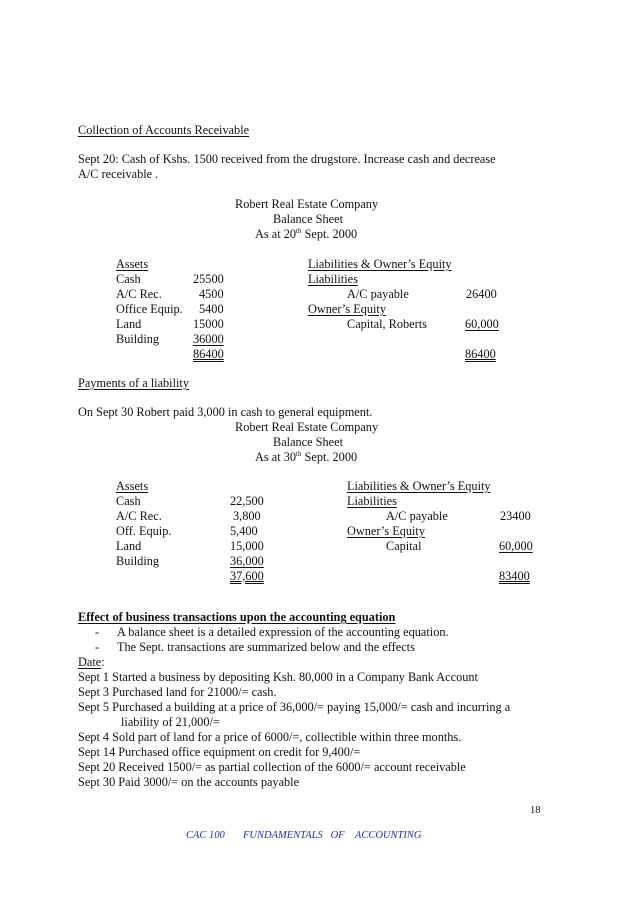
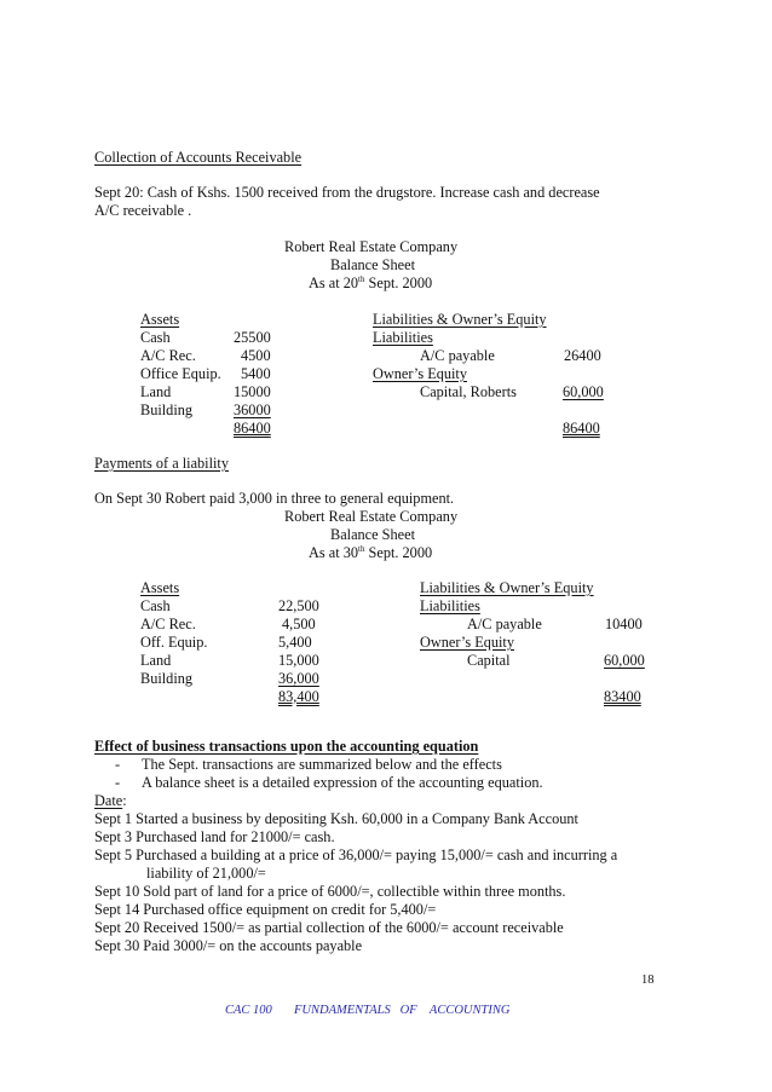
  Collection of Accounts Receivable
  Sept 20: Cash of Kshs. 1500 received from the drugstore. Increase cash and decrease
  A/C receivable .
  Robert Real Estate Company
  Balance Sheet
  As at 20th Sept. 2000
  Assets
  Cash
  25500
  A/C Rec.
  4500
  Office Equip.
  5400
  Land
  15000
  Building
  36000
  86400
  Liabilities & Owner’s Equity
  Liabilities
  A/C payable
  26400
  Owner’s Equity
  Capital, Roberts
  60,000
  86400
  Payments of a liability
- On Sept 30 Robert paid 3,000 in cash to general equipment.
+ On Sept 30 Robert paid 3,000 in three to general equipment.
  Robert Real Estate Company
  Balance Sheet
  As at 30th Sept. 2000
  Assets
  Cash
  22,500
  A/C Rec.
- 3,800
+ 4,500
  Off. Equip.
  5,400
  Land
  15,000
  Building
  36,000
- 37,600
+ 83,400
  Liabilities & Owner’s Equity
  Liabilities
  A/C payable
- 23400
+ 10400
  Owner’s Equity
  Capital
  60,000
  83400
  Effect of business transactions upon the accounting equation
  -
- A balance sheet is a detailed expression of the accounting equation.
+ The Sept. transactions are summarized below and the effects
  -
- The Sept. transactions are summarized below and the effects
+ A balance sheet is a detailed expression of the accounting equation.
  Date:
- Sept 1 Started a business by depositing Ksh. 80,000 in a Company Bank Account
+ Sept 1 Started a business by depositing Ksh. 60,000 in a Company Bank Account
  Sept 3 Purchased land for 21000/= cash.
  Sept 5 Purchased a building at a price of 36,000/= paying 15,000/= cash and incurring a
  liability of 21,000/=
- Sept 4 Sold part of land for a price of 6000/=, collectible within three months.
+ Sept 10 Sold part of land for a price of 6000/=, collectible within three months.
- Sept 14 Purchased office equipment on credit for 9,400/=
+ Sept 14 Purchased office equipment on credit for 5,400/=
  Sept 20 Received 1500/= as partial collection of the 6000/= account receivable
  Sept 30 Paid 3000/= on the accounts payable
  18
  CAC 100
  FUNDAMENTALS OF ACCOUNTING
